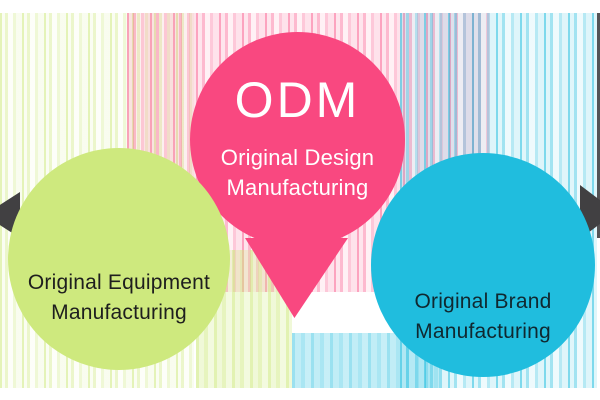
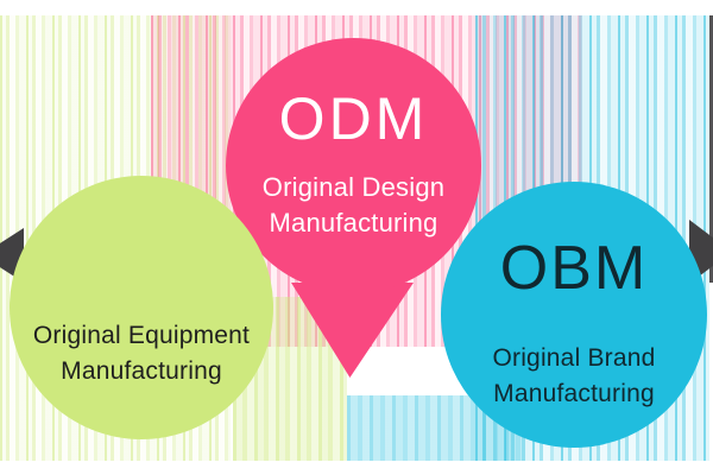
  ODM
  Original Design
  Manufacturing
  Original Equipment
  Manufacturing
+ OBM
  Original Brand
  Manufacturing
